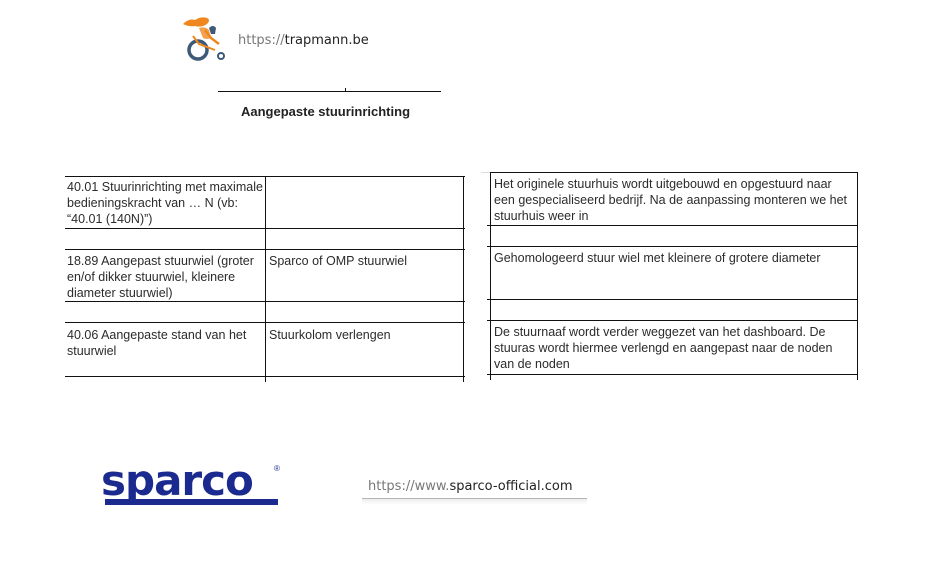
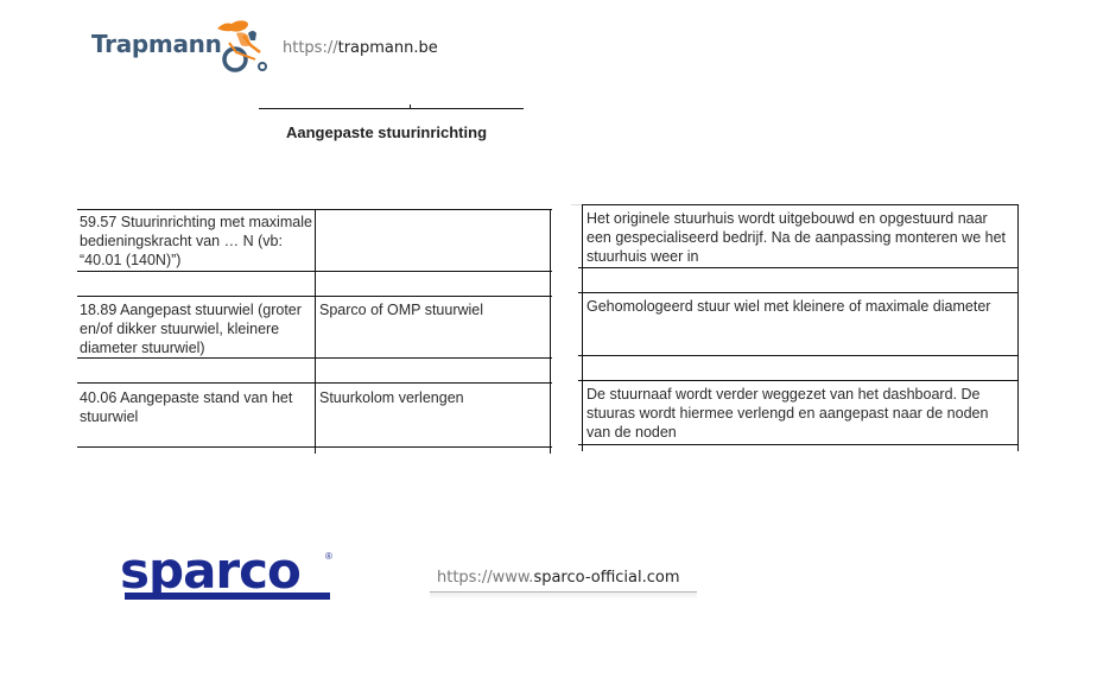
+ Trapmann
  https://trapmann.be
  Aangepaste stuurinrichting
- 40.01 Stuurinrichting met maximale bedieningskracht van … N (vb: “40.01 (140N)”)
+ 59.57 Stuurinrichting met maximale bedieningskracht van … N (vb: “40.01 (140N)”)
  18.89 Aangepast stuurwiel (groter en/of dikker stuurwiel, kleinere diameter stuurwiel)
  Sparco of OMP stuurwiel
  40.06 Aangepaste stand van het stuurwiel
  Stuurkolom verlengen
  Het originele stuurhuis wordt uitgebouwd en opgestuurd naar een gespecialiseerd bedrijf. Na de aanpassing monteren we het stuurhuis weer in
- Gehomologeerd stuur wiel met kleinere of grotere diameter
+ Gehomologeerd stuur wiel met kleinere of maximale diameter
  De stuurnaaf wordt verder weggezet van het dashboard. De stuuras wordt hiermee verlengd en aangepast naar de noden van de noden
  sparco
  ®
  https://www.sparco-official.com
